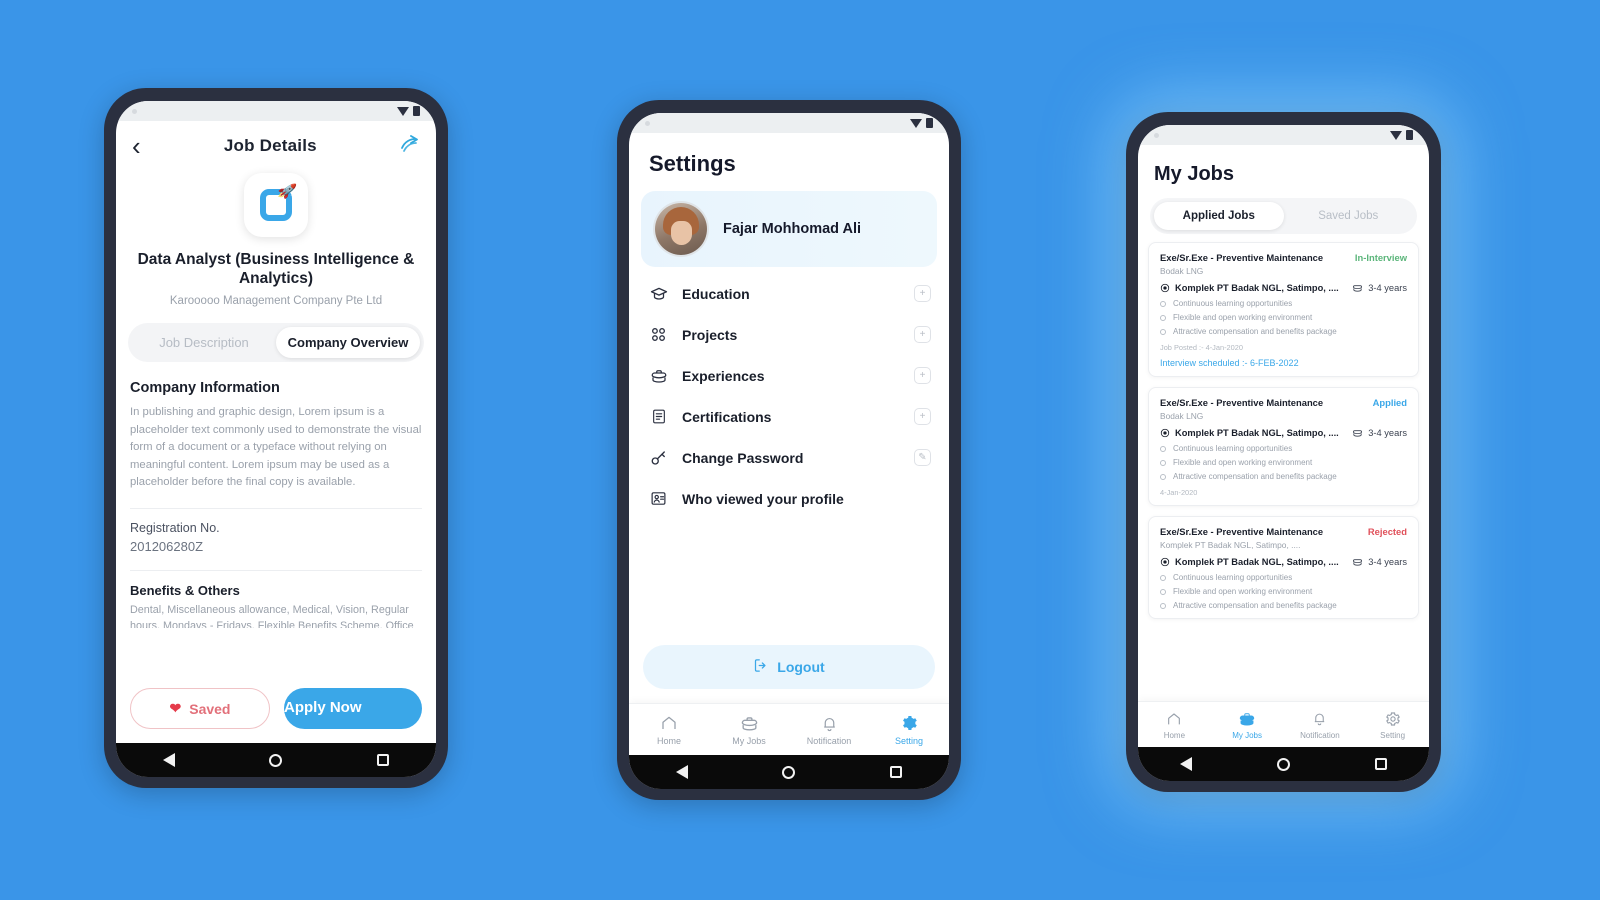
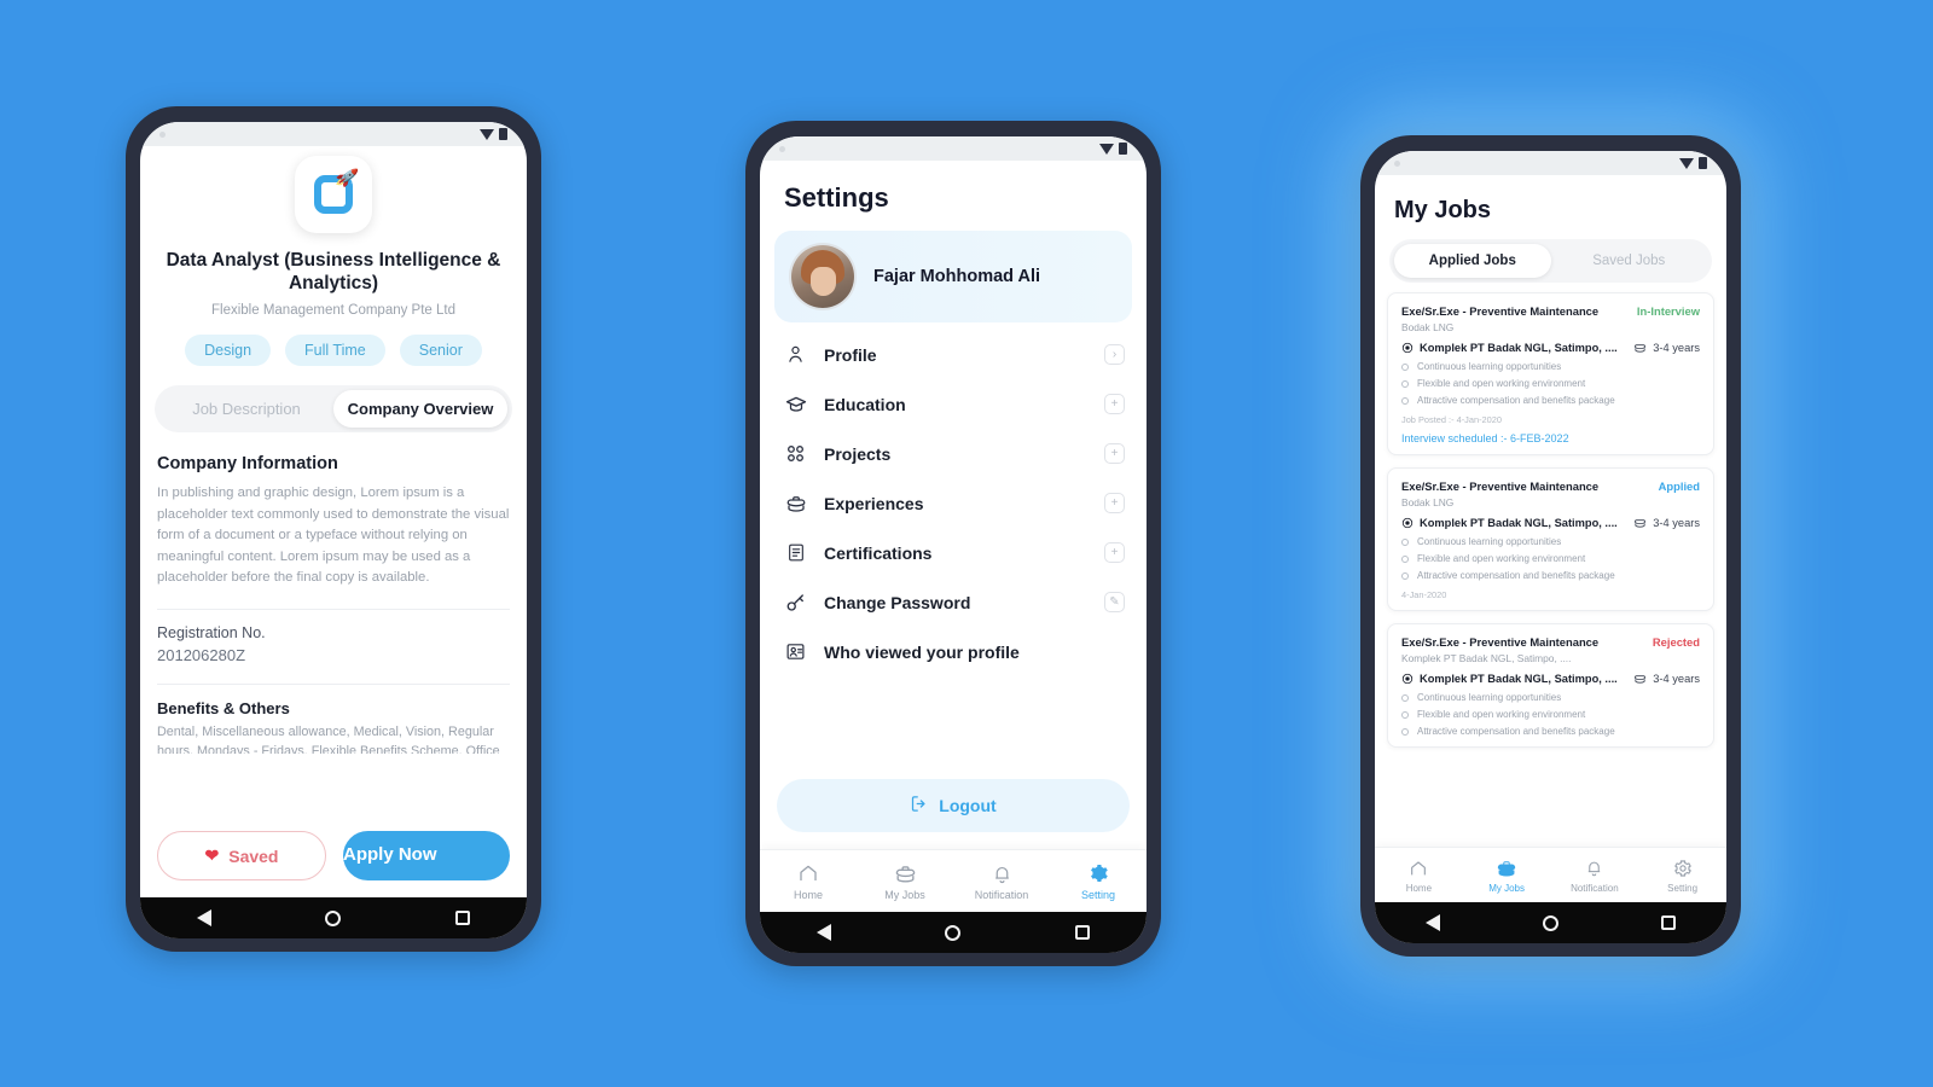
- ‹
- Job Details
  Data Analyst (Business Intelligence & Analytics)
- Karooooo Management Company Pte Ltd
+ Flexible Management Company Pte Ltd
+ Design
+ Full Time
+ Senior
  Job Description
  Company Overview
  Company Information
  In publishing and graphic design, Lorem ipsum is a placeholder text commonly used to demonstrate the visual form of a document or a typeface without relying on meaningful content. Lorem ipsum may be used as a placeholder before the final copy is available.
  Registration No.
  201206280Z
  Benefits & Others
  Dental, Miscellaneous allowance, Medical, Vision, Regular hours, Mondays - Fridays, Flexible Benefits Scheme, Office
  ❤
  Saved
  Apply Now
  Settings
  Fajar Mohhomad Ali
+ Profile
+ ›
  Education
  +
  Projects
  +
  Experiences
  +
  Certifications
  +
  Change Password
  ✎
  Who viewed your profile
  Logout
  Home
  My Jobs
  Notification
  Setting
  My Jobs
  Applied Jobs
  Saved Jobs
  Exe/Sr.Exe - Preventive Maintenance
  In-Interview
  Bodak LNG
  Komplek PT Badak NGL, Satimpo, ....
  3-4 years
  Continuous learning opportunities
  Flexible and open working environment
  Attractive compensation and benefits package
  Job Posted :- 4-Jan-2020
  Interview scheduled :- 6-FEB-2022
  Exe/Sr.Exe - Preventive Maintenance
  Applied
  Bodak LNG
  Komplek PT Badak NGL, Satimpo, ....
  3-4 years
  Continuous learning opportunities
  Flexible and open working environment
  Attractive compensation and benefits package
  4-Jan-2020
  Exe/Sr.Exe - Preventive Maintenance
  Rejected
  Komplek PT Badak NGL, Satimpo, ....
  Komplek PT Badak NGL, Satimpo, ....
  3-4 years
  Continuous learning opportunities
  Flexible and open working environment
  Attractive compensation and benefits package
  Home
  My Jobs
  Notification
  Setting
